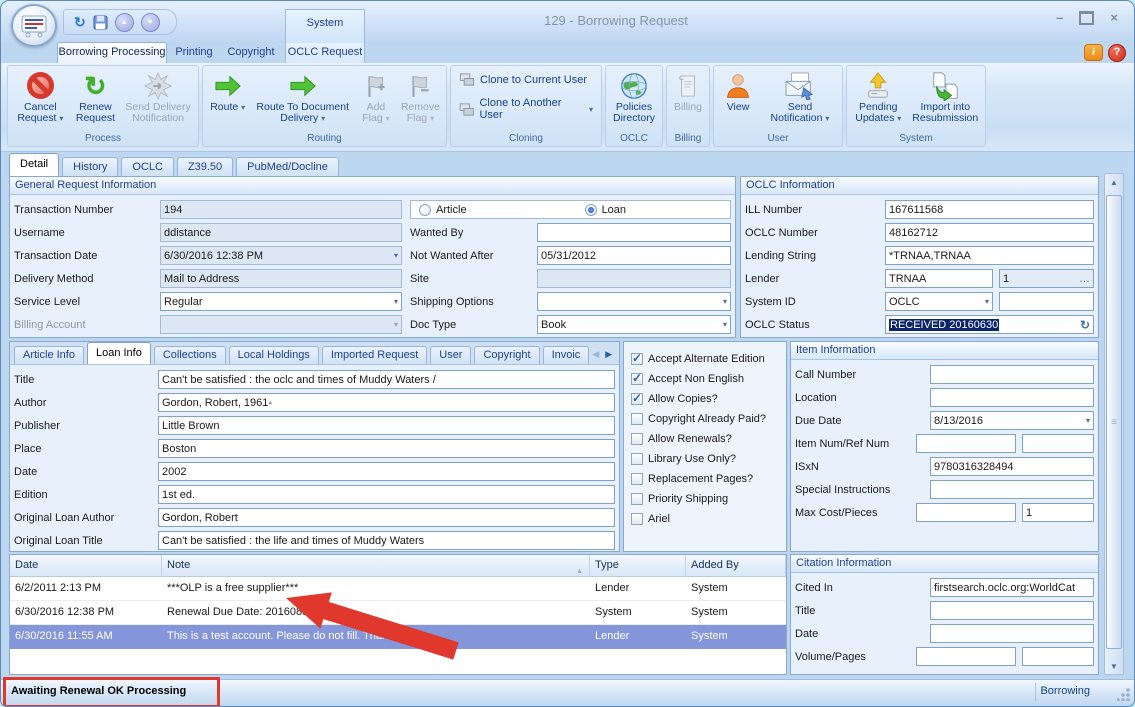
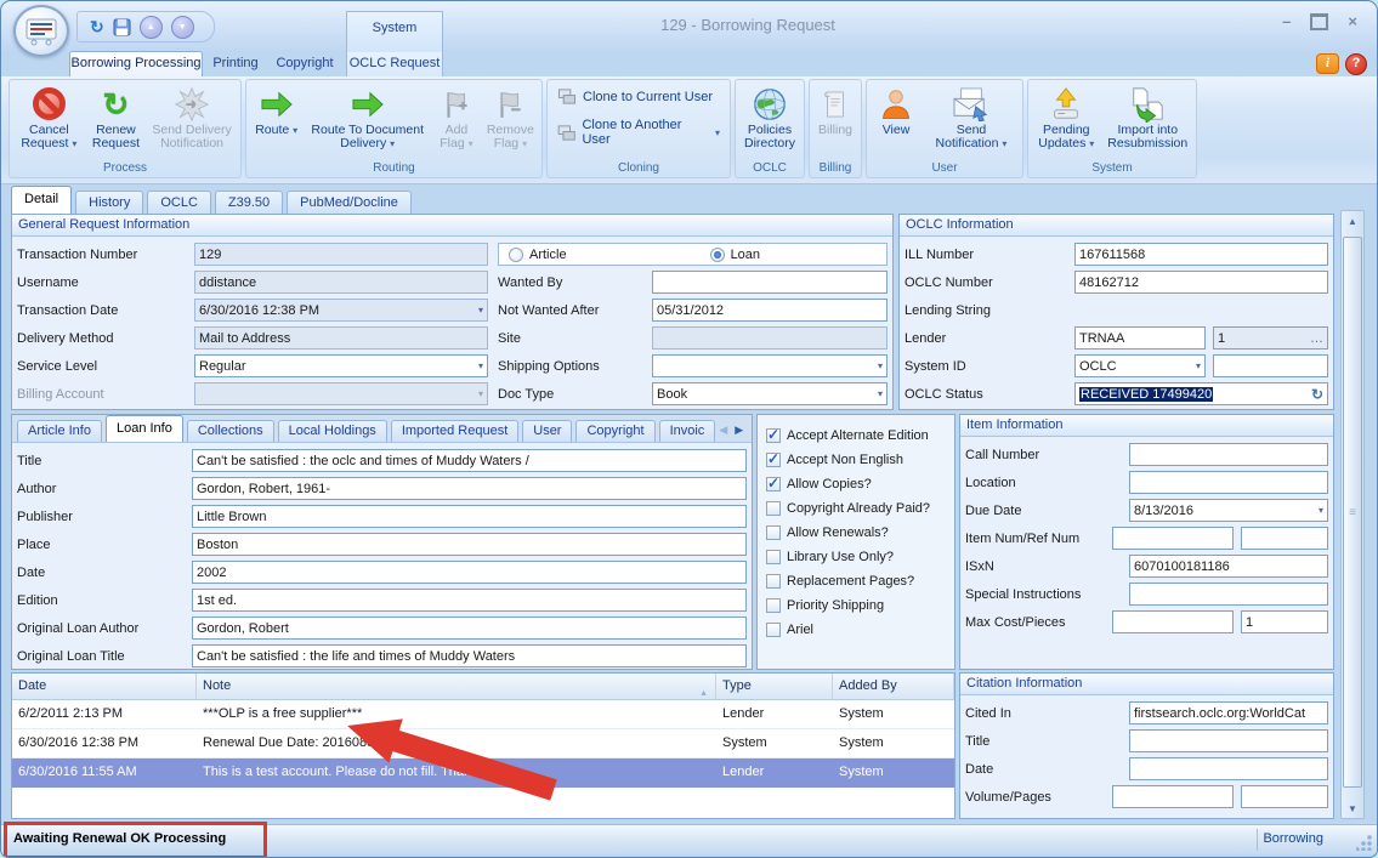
  ↻
  System
  129 - Borrowing Request
  –
  ×
  Borrowing Processing
  Printing
  Copyright
  OCLC Request
  i
  ?
  Cancel Request ▾
  ↻
  Renew Request
  Send Delivery Notification
  Process
  Route ▾
  Route To Document Delivery ▾
  Add Flag ▾
  Remove Flag ▾
  Routing
  Clone to Current User
  Clone to Another User
  ▾
  Cloning
  Policies Directory
  OCLC
  Billing
  Billing
  View
  Send Notification ▾
  User
  Pending Updates ▾
  Import into Resubmission
  System
  Detail
  History
  OCLC
  Z39.50
  PubMed/Docline
  General Request Information
  Transaction Number
- 194
+ 129
  Article
  Loan
  Username
  ddistance
  Wanted By
  Transaction Date
  6/30/2016 12:38 PM
  ▾
  Not Wanted After
  05/31/2012
  Delivery Method
  Mail to Address
  Site
  Service Level
  Regular
  ▾
  Shipping Options
  ▾
  Billing Account
  ▾
  Doc Type
  Book
  ▾
  OCLC Information
  ILL Number
  167611568
  OCLC Number
  48162712
  Lending String
- *TRNAA,TRNAA
  Lender
  TRNAA
  1
  …
  System ID
  OCLC
  ▾
  OCLC Status
- RECEIVED 20160630
+ RECEIVED 17499420
  ↻
  Article Info
  Loan Info
  Collections
  Local Holdings
  Imported Request
  User
  Copyright
  Invoic
  ◀
  ▶
  Title
  Can't be satisfied : the oclc and times of Muddy Waters /
  Author
  Gordon, Robert, 1961-
  Publisher
  Little Brown
  Place
  Boston
  Date
  2002
  Edition
  1st ed.
  Original Loan Author
  Gordon, Robert
  Original Loan Title
  Can't be satisfied : the life and times of Muddy Waters
  Accept Alternate Edition
  Accept Non English
  Allow Copies?
  Copyright Already Paid?
  Allow Renewals?
  Library Use Only?
  Replacement Pages?
  Priority Shipping
  Ariel
  Item Information
  Call Number
  Location
  Due Date
  8/13/2016
  ▾
  Item Num/Ref Num
  ISxN
- 9780316328494
+ 6070100181186
  Special Instructions
  Max Cost/Pieces
  1
  Date
  Note
  Type
  Added By
  6/2/2011 2:13 PM
  ***OLP is a free supplier***
  Lender
  System
  6/30/2016 12:38 PM
  Renewal Due Date: 201608
  System
  System
  6/30/2016 11:55 AM
  This is a test account. Please do not fill. Th
  Lender
  System
  Citation Information
  Cited In
  firstsearch.oclc.org:WorldCat
  Title
  Date
  Volume/Pages
  ▲
  ≡
  ▼
  Awaiting Renewal OK Processing
  Borrowing
